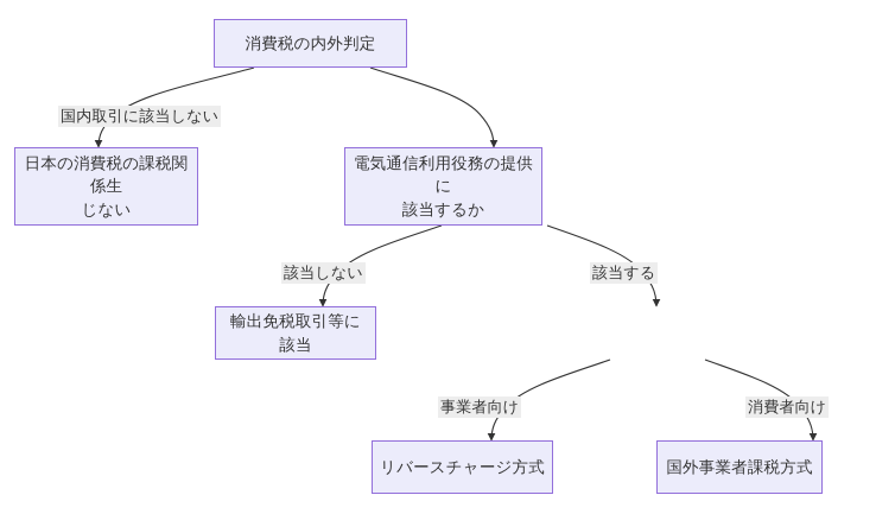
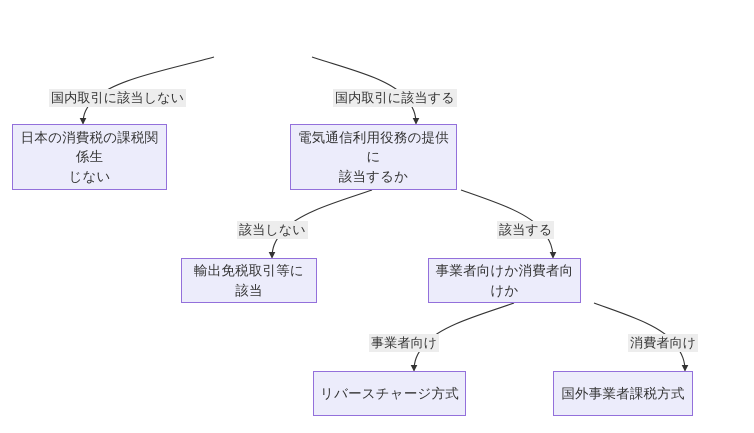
- 消費税の内外判定
  日本の消費税の課税関係生
  じない
  電気通信利用役務の提供に
  該当するか
  輸出免税取引等に該当
+ 事業者向けか消費者向けか
  リバースチャージ方式
  国外事業者課税方式
  国内取引に該当しない
+ 国内取引に該当する
  該当しない
  該当する
  事業者向け
  消費者向け
